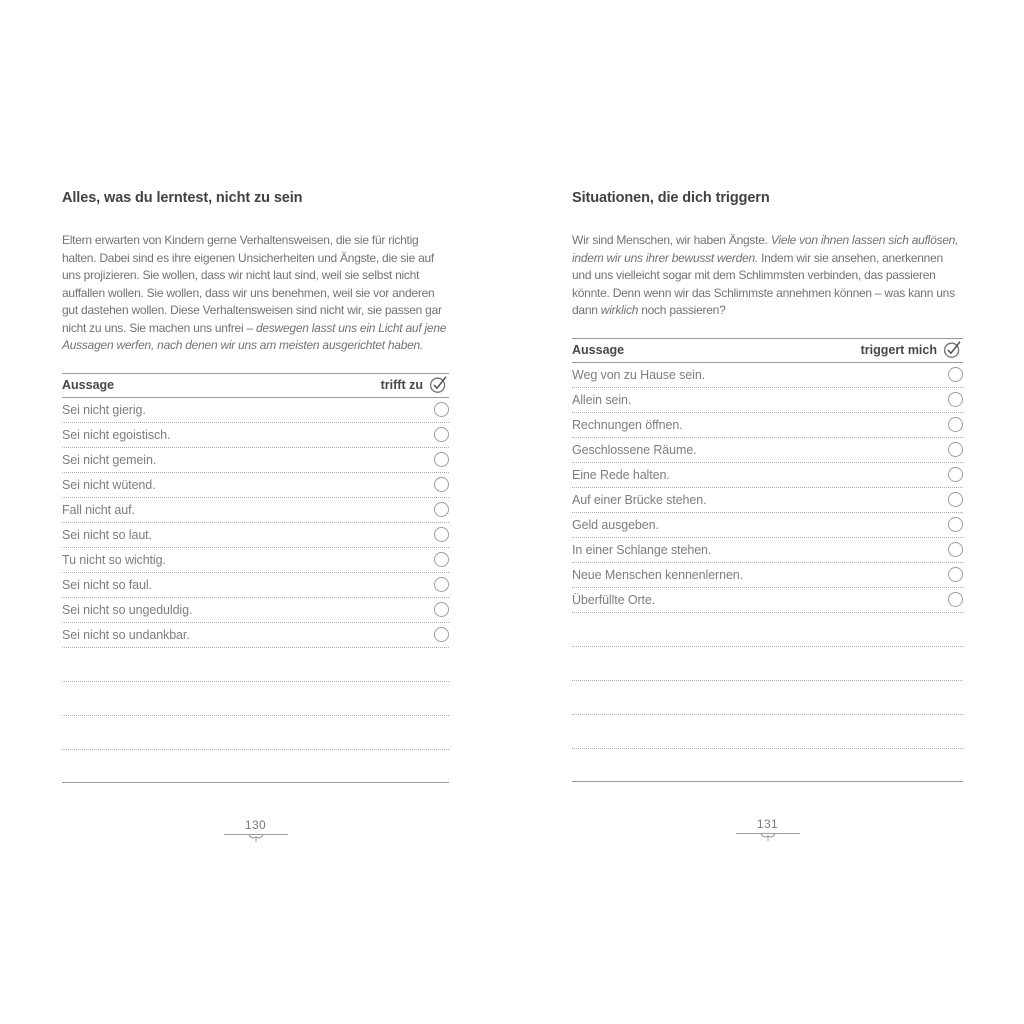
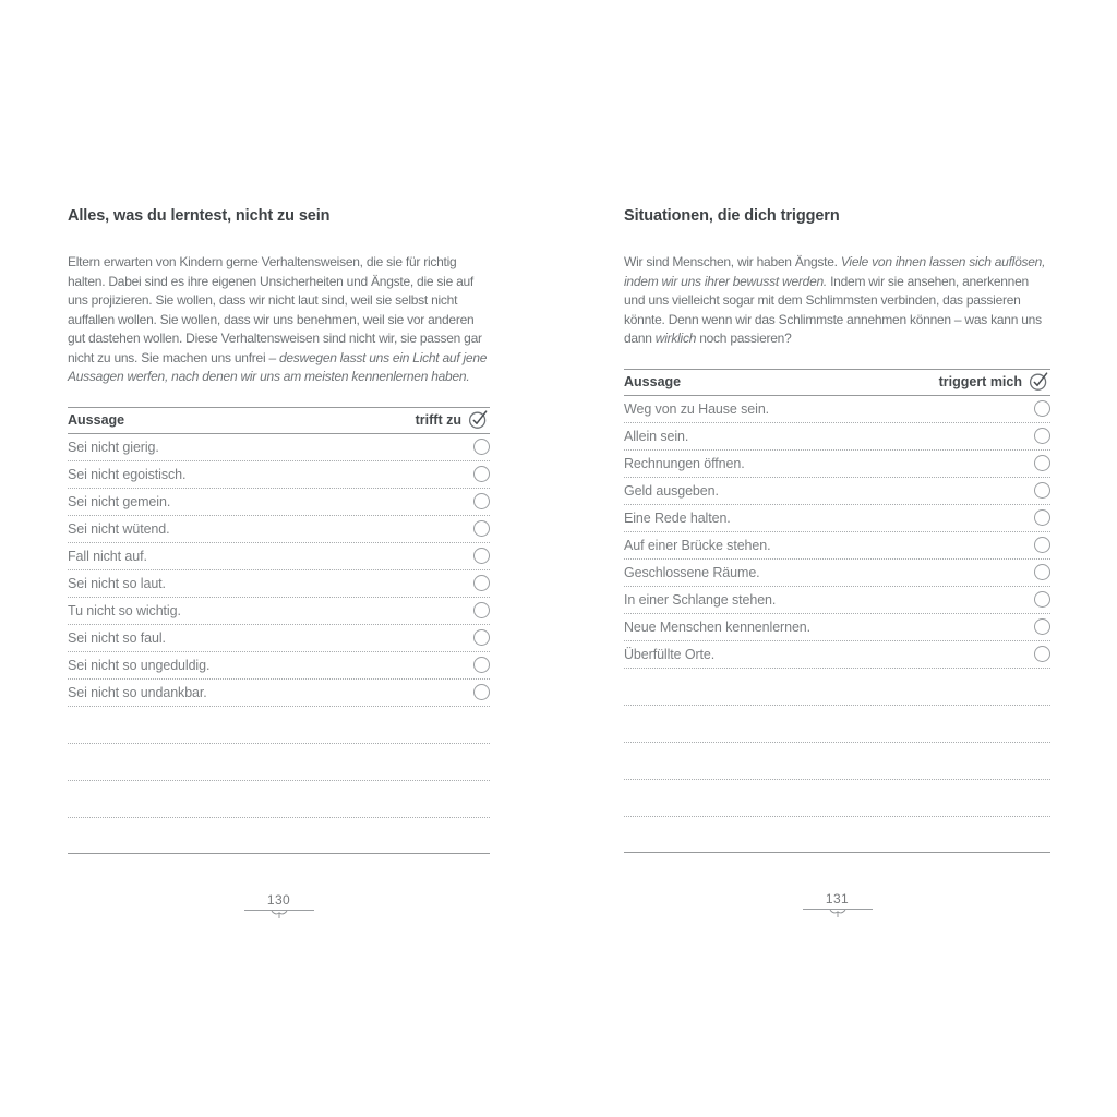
  Alles, was du lerntest, nicht zu sein
- Eltern erwarten von Kindern gerne Verhaltensweisen, die sie für richtig halten. Dabei sind es ihre eigenen Unsicherheiten und Ängste, die sie auf uns projizieren. Sie wollen, dass wir nicht laut sind, weil sie selbst nicht auffallen wollen. Sie wollen, dass wir uns benehmen, weil sie vor anderen gut dastehen wollen. Diese Verhaltensweisen sind nicht wir, sie passen gar nicht zu uns. Sie machen uns unfrei – deswegen lasst uns ein Licht auf jene Aussagen werfen, nach denen wir uns am meisten ausgerichtet haben.
+ Eltern erwarten von Kindern gerne Verhaltensweisen, die sie für richtig halten. Dabei sind es ihre eigenen Unsicherheiten und Ängste, die sie auf uns projizieren. Sie wollen, dass wir nicht laut sind, weil sie selbst nicht auffallen wollen. Sie wollen, dass wir uns benehmen, weil sie vor anderen gut dastehen wollen. Diese Verhaltensweisen sind nicht wir, sie passen gar nicht zu uns. Sie machen uns unfrei – deswegen lasst uns ein Licht auf jene Aussagen werfen, nach denen wir uns am meisten kennenlernen haben.
  Aussage
  trifft zu
  Sei nicht gierig.
  Sei nicht egoistisch.
  Sei nicht gemein.
  Sei nicht wütend.
  Fall nicht auf.
  Sei nicht so laut.
  Tu nicht so wichtig.
  Sei nicht so faul.
  Sei nicht so ungeduldig.
  Sei nicht so undankbar.
  130
  Situationen, die dich triggern
  Wir sind Menschen, wir haben Ängste. Viele von ihnen lassen sich auflösen, indem wir uns ihrer bewusst werden. Indem wir sie ansehen, anerkennen und uns vielleicht sogar mit dem Schlimmsten verbinden, das passieren könnte. Denn wenn wir das Schlimmste annehmen können – was kann uns dann wirklich noch passieren?
  Aussage
  triggert mich
  Weg von zu Hause sein.
  Allein sein.
  Rechnungen öffnen.
- Geschlossene Räume.
+ Geld ausgeben.
  Eine Rede halten.
  Auf einer Brücke stehen.
- Geld ausgeben.
+ Geschlossene Räume.
  In einer Schlange stehen.
  Neue Menschen kennenlernen.
  Überfüllte Orte.
  131
